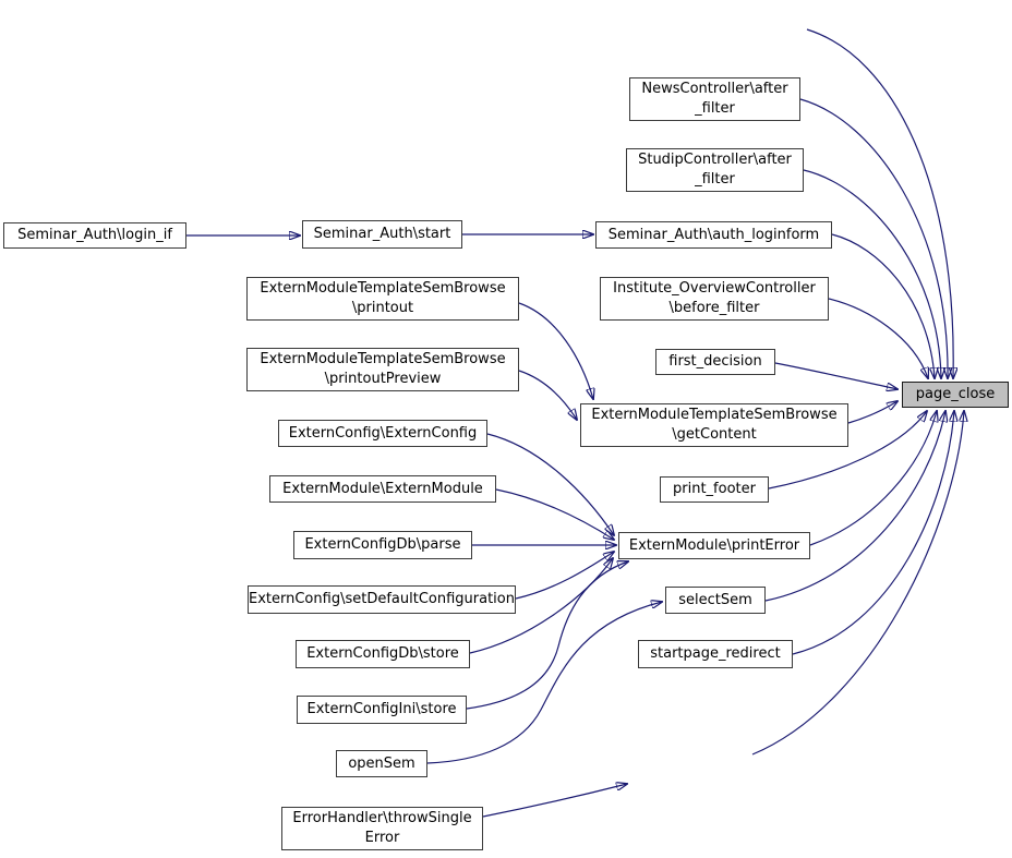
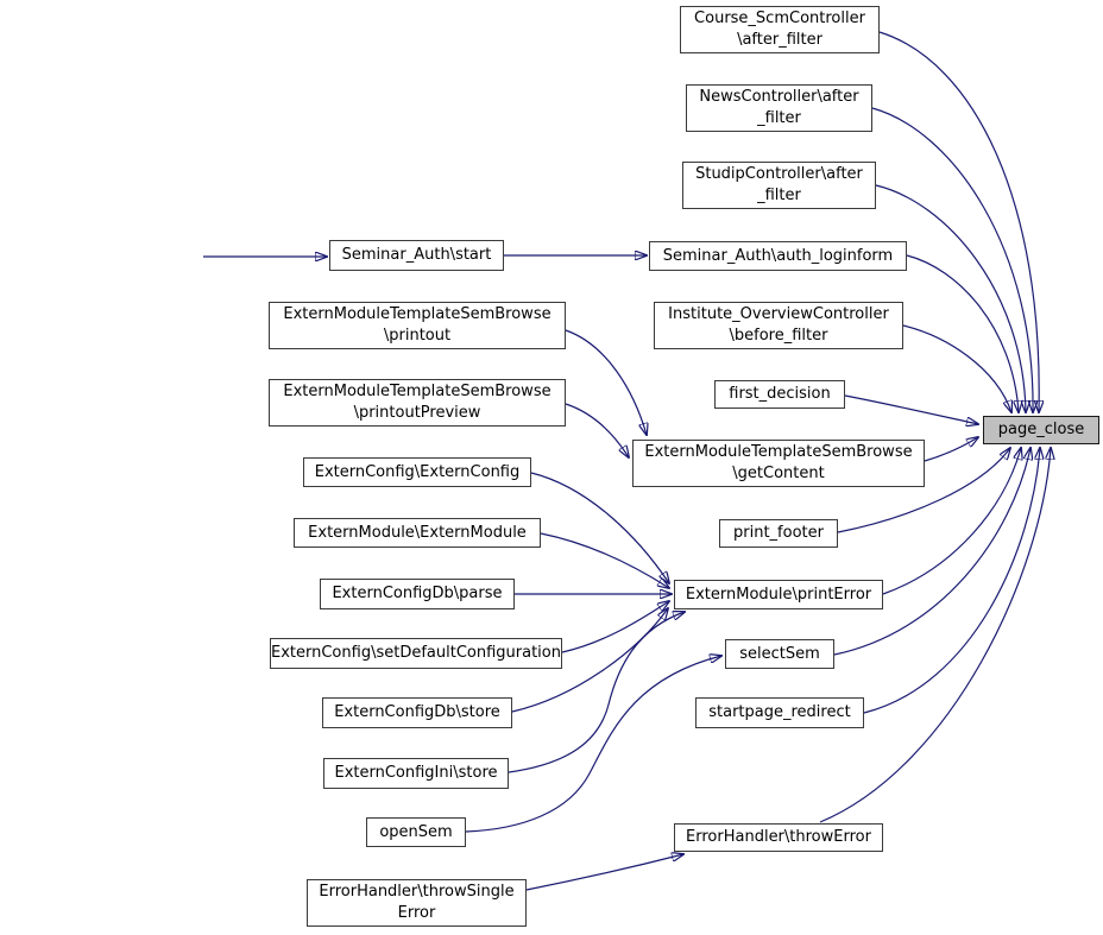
+ Course_ScmController
+ \after_filter
  NewsController\after
  _filter
  StudipController\after
  _filter
- Seminar_Auth\login_if
  Seminar_Auth\start
  Seminar_Auth\auth_loginform
  ExternModuleTemplateSemBrowse
  \printout
  ExternModuleTemplateSemBrowse
  \printoutPreview
  Institute_OverviewController
  \before_filter
  first_decision
  ExternModuleTemplateSemBrowse
  \getContent
  ExternConfig\ExternConfig
  ExternModule\ExternModule
  ExternConfigDb\parse
  ExternConfig\setDefaultConfiguration
  ExternConfigDb\store
  ExternConfigIni\store
  openSem
  ErrorHandler\throwSingle
  Error
  print_footer
  ExternModule\printError
  selectSem
  startpage_redirect
+ ErrorHandler\throwError
  page_close
